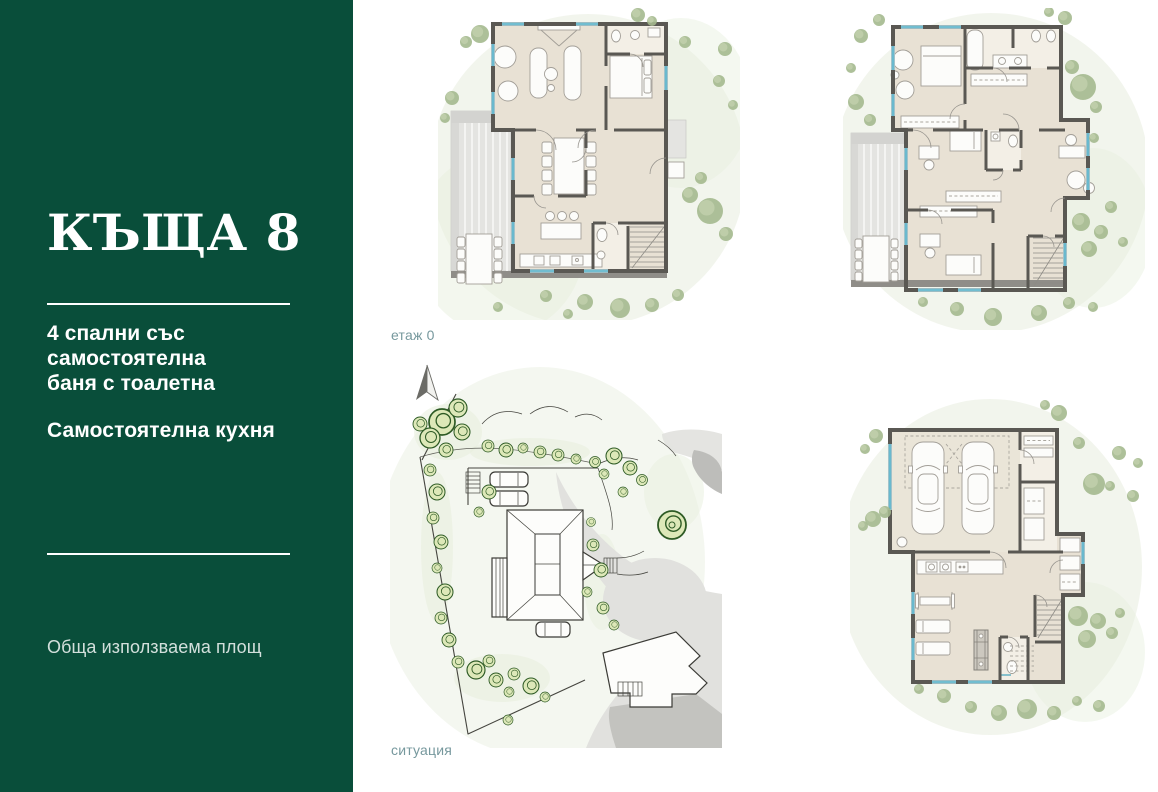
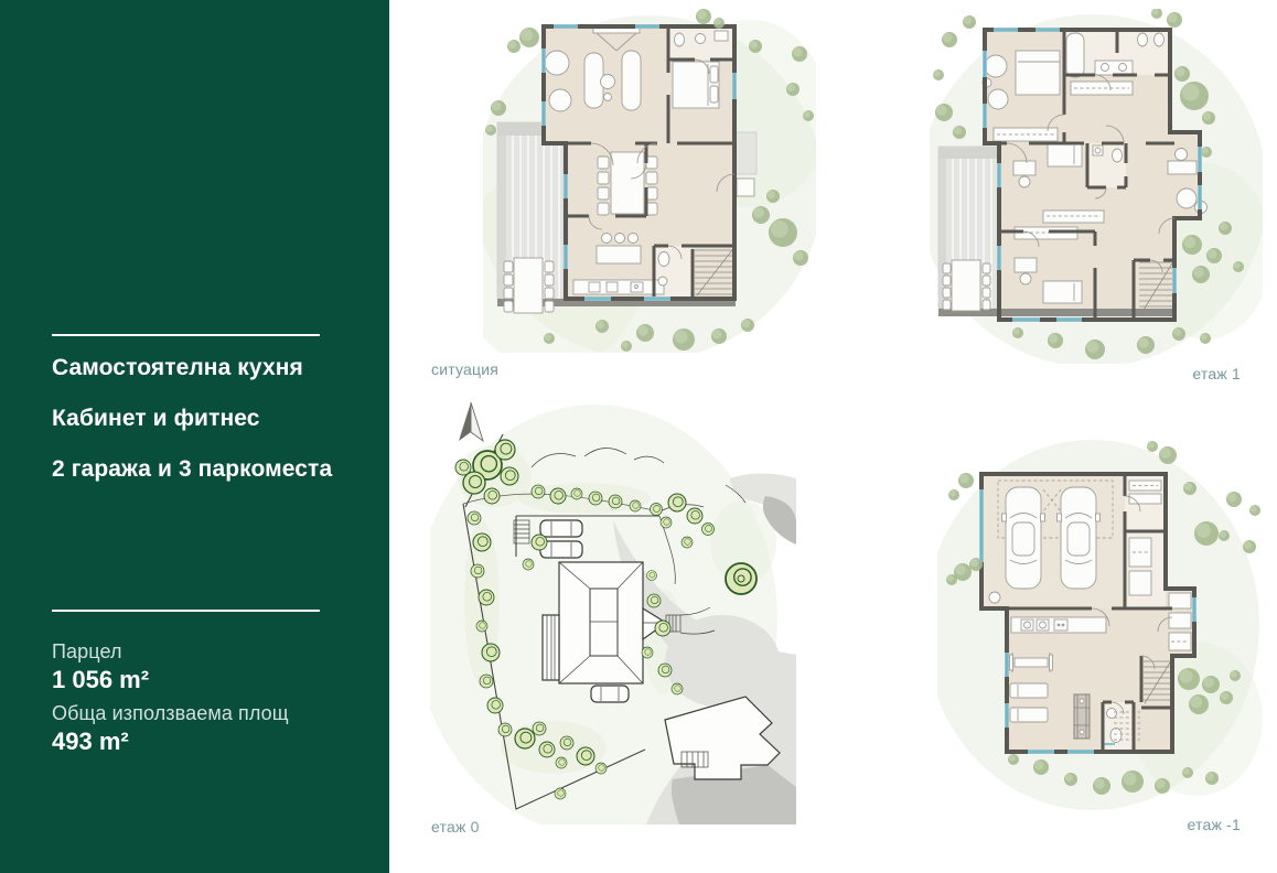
- КЪЩА 8
- 4 спални със
- самостоятелна
- баня с тоалетна
  Самостоятелна кухня
+ Кабинет и фитнес
+ 2 гаража и 3 паркоместа
+ Парцел
+ 1 056 m²
  Обща използваема площ
+ 493 m²
- етаж 0
+ ситуация
+ етаж 1
- ситуация
+ етаж 0
+ етаж -1
